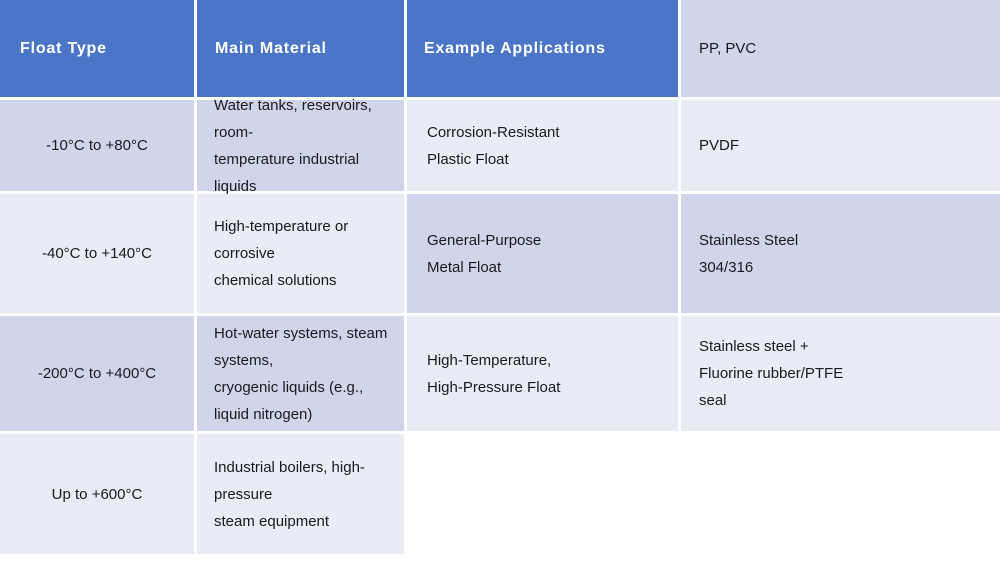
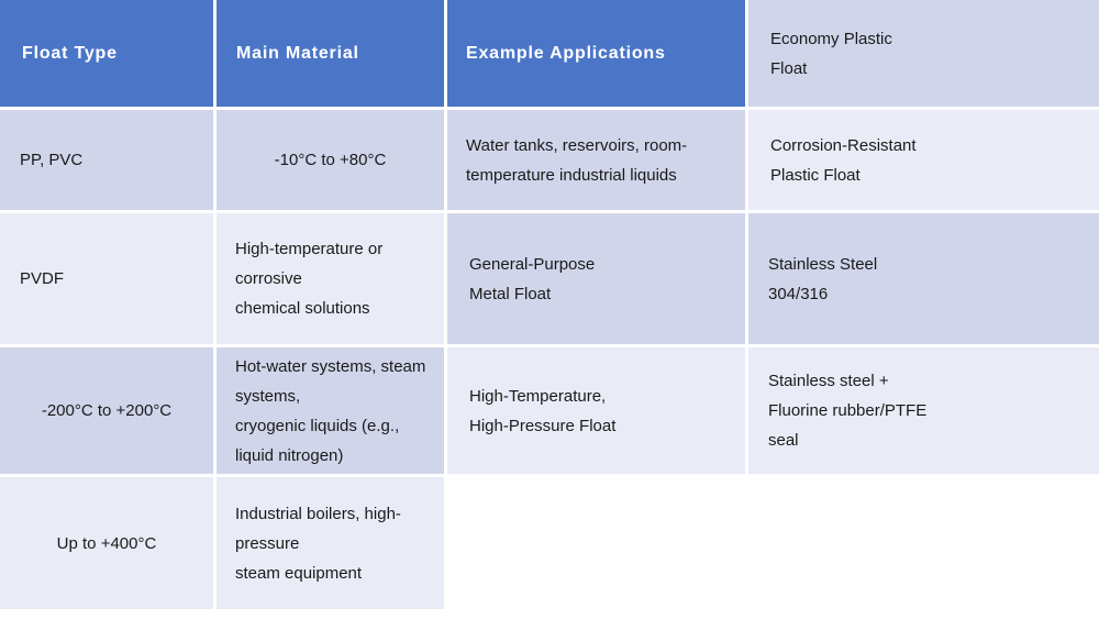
  Float Type
  Main Material
  Example Applications
+ Economy Plastic
+ Float
  PP, PVC
  -10°C to +80°C
  Water tanks, reservoirs, room-
  temperature industrial liquids
  Corrosion-Resistant
  Plastic Float
  PVDF
- -40°C to +140°C
  High-temperature or corrosive
  chemical solutions
  General-Purpose
  Metal Float
  Stainless Steel
  304/316
- -200°C to +400°C
+ -200°C to +200°C
  Hot-water systems, steam systems,
  cryogenic liquids (e.g., liquid nitrogen)
  High-Temperature,
  High-Pressure Float
  Stainless steel +
  Fluorine rubber/PTFE
  seal
- Up to +600°C
+ Up to +400°C
  Industrial boilers, high-pressure
  steam equipment
